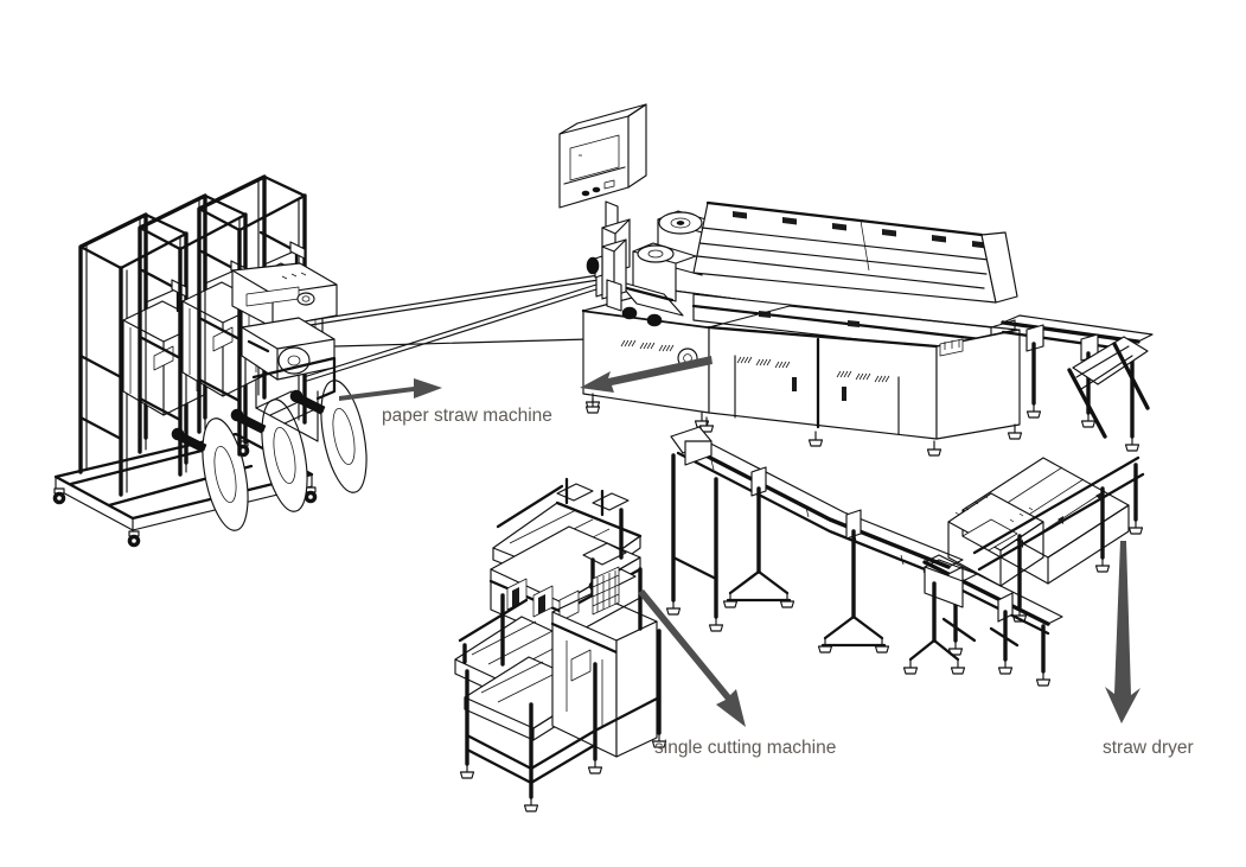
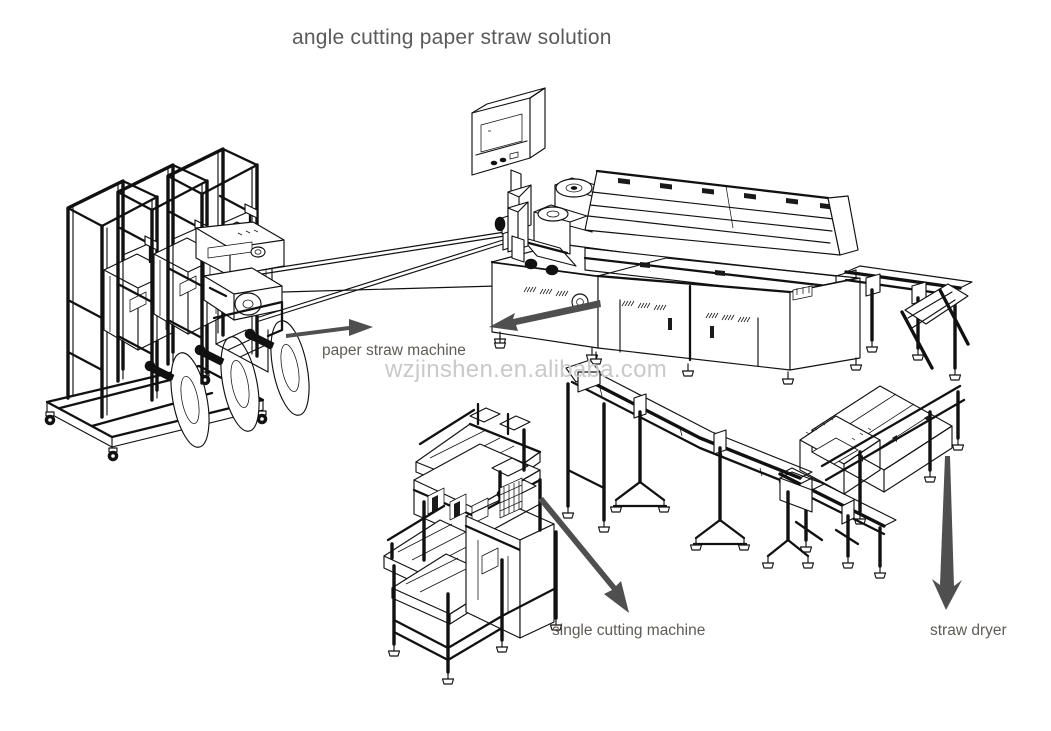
+ angle cutting paper straw solution
+ wzjinshen.en.alibaba.com
  paper straw machine
  single cutting machine
  straw dryer
